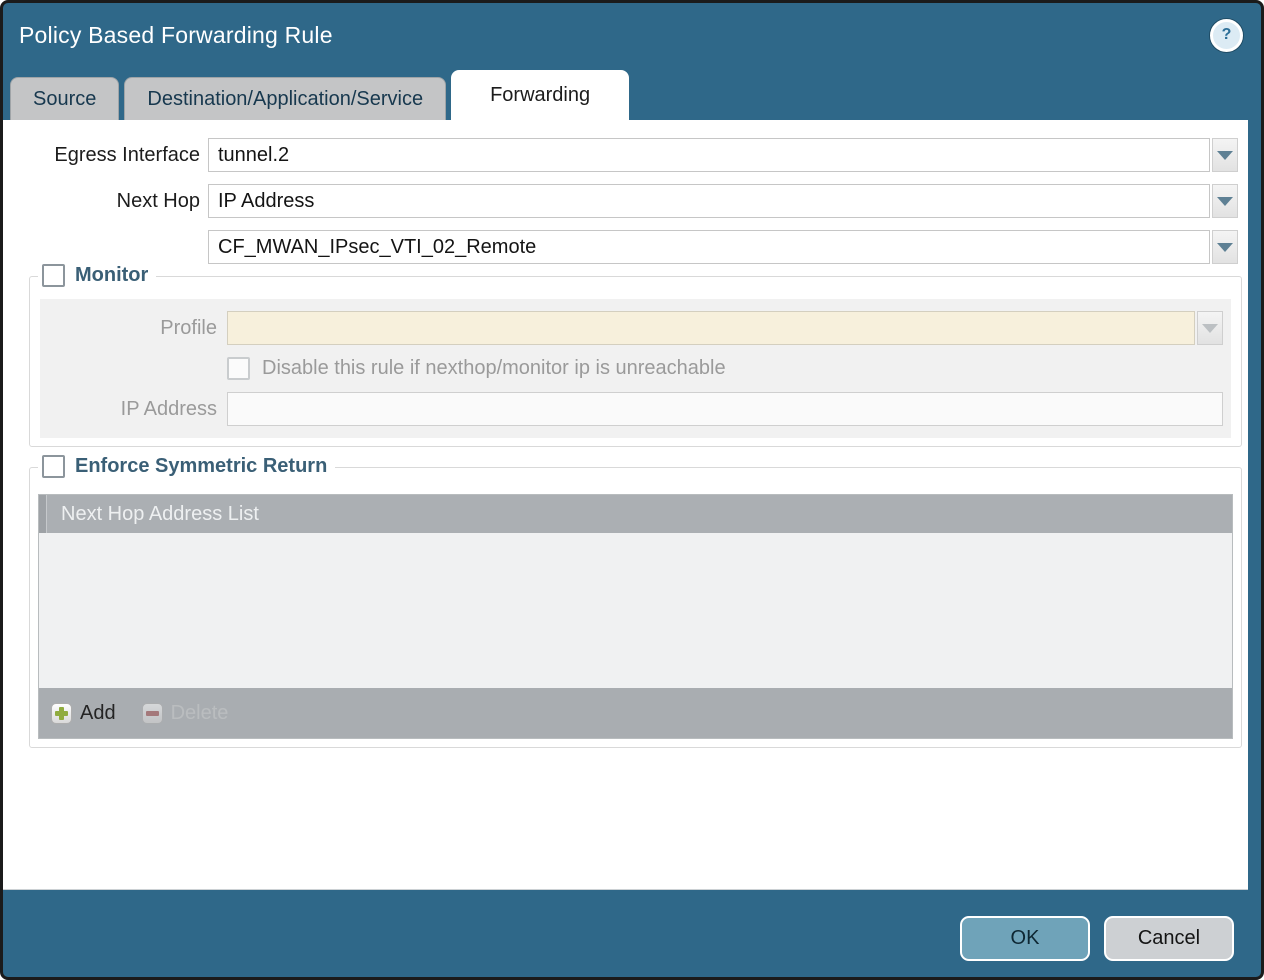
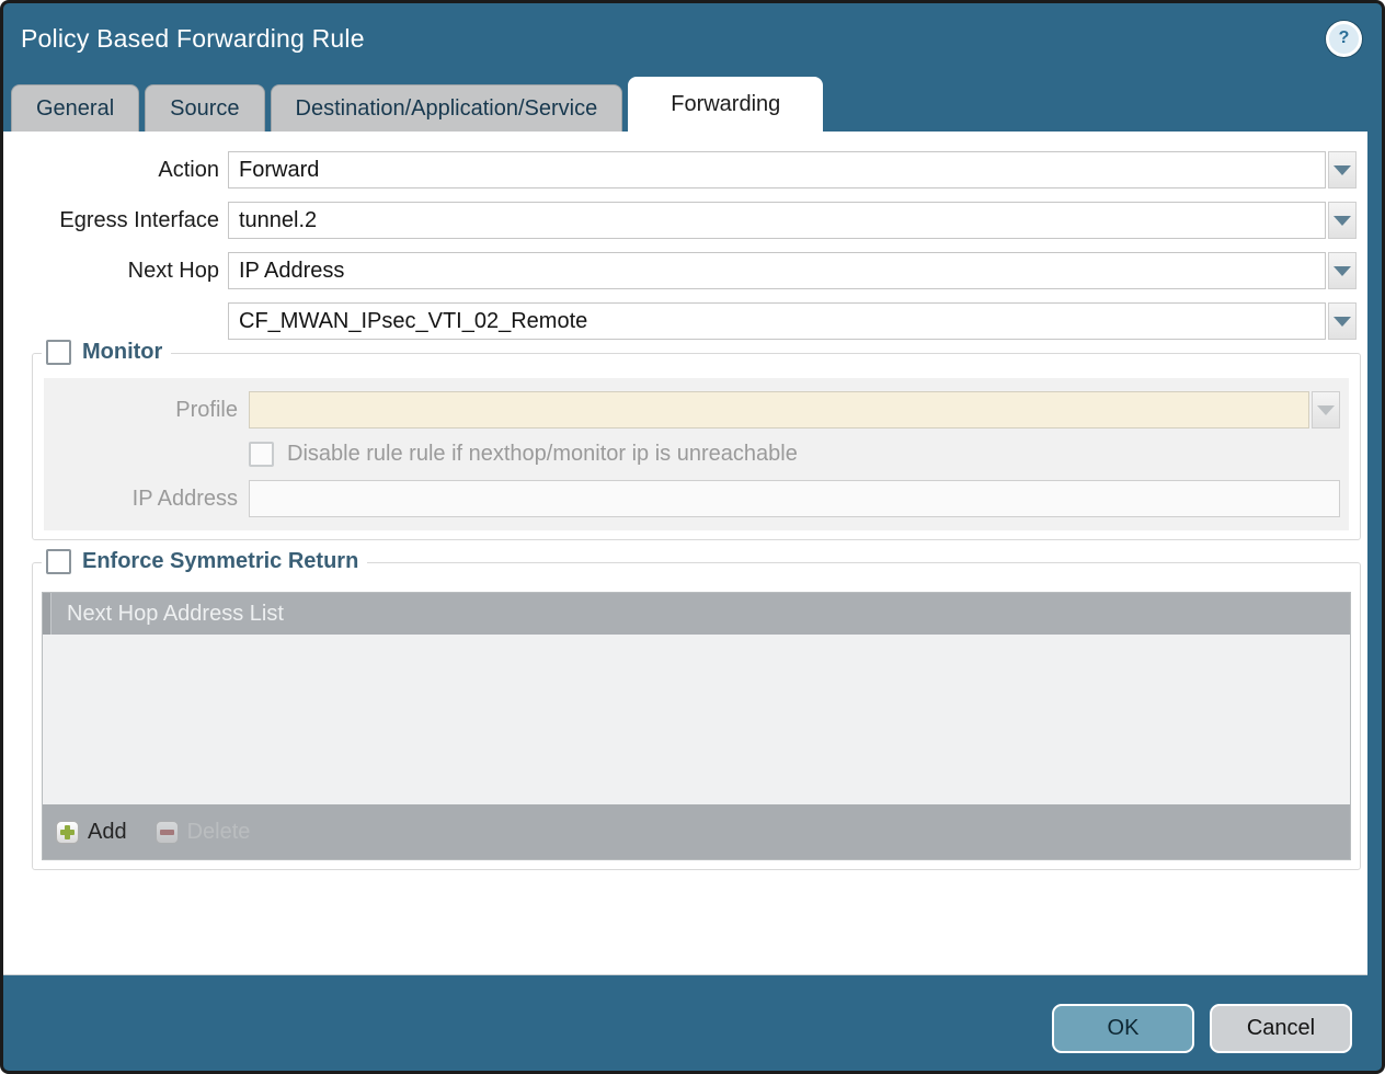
  Policy Based Forwarding Rule
  ?
+ General
  Source
  Destination/Application/Service
  Forwarding
+ Action
+ Forward
  Egress Interface
  tunnel.2
  Next Hop
  IP Address
  CF_MWAN_IPsec_VTI_02_Remote
  Monitor
  Profile
- Disable this rule if nexthop/monitor ip is unreachable
+ Disable rule rule if nexthop/monitor ip is unreachable
  IP Address
  Enforce Symmetric Return
  Next Hop Address List
  Add
  OK
  Cancel
